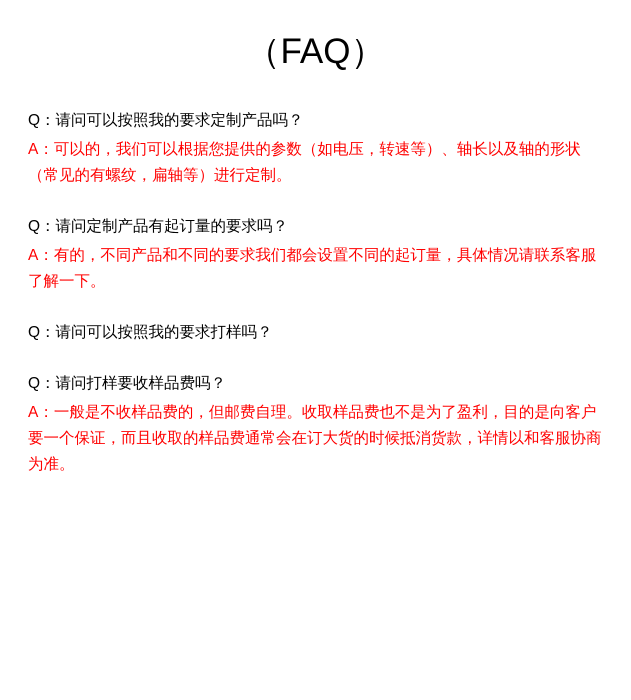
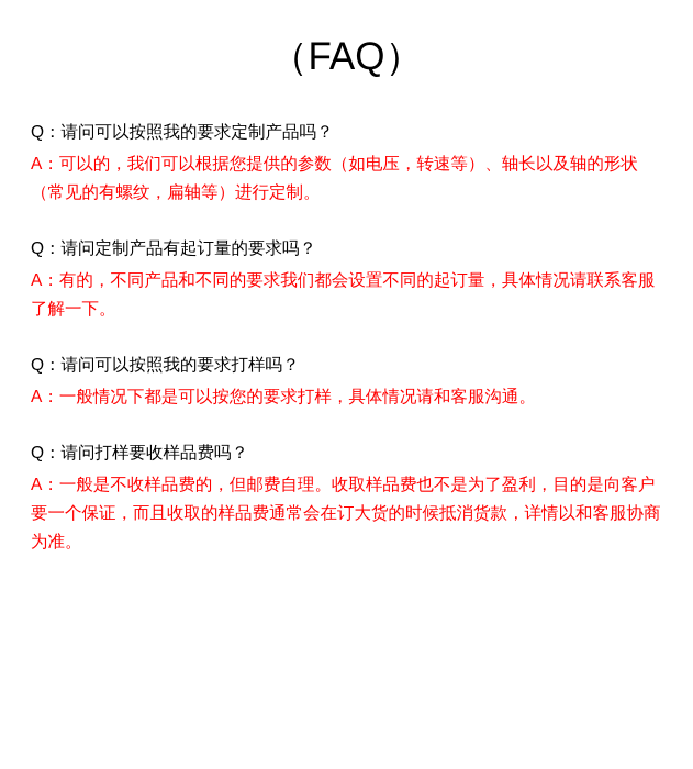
  （FAQ）
  Q：请问可以按照我的要求定制产品吗？
  A：可以的，我们可以根据您提供的参数（如电压，转速等）、轴长以及轴的形状（常见的有螺纹，扁轴等）进行定制。
  Q：请问定制产品有起订量的要求吗？
  A：有的，不同产品和不同的要求我们都会设置不同的起订量，具体情况请联系客服了解一下。
  Q：请问可以按照我的要求打样吗？
+ A：一般情况下都是可以按您的要求打样，具体情况请和客服沟通。
  Q：请问打样要收样品费吗？
  A：一般是不收样品费的，但邮费自理。收取样品费也不是为了盈利，目的是向客户要一个保证，而且收取的样品费通常会在订大货的时候抵消货款，详情以和客服协商为准。
